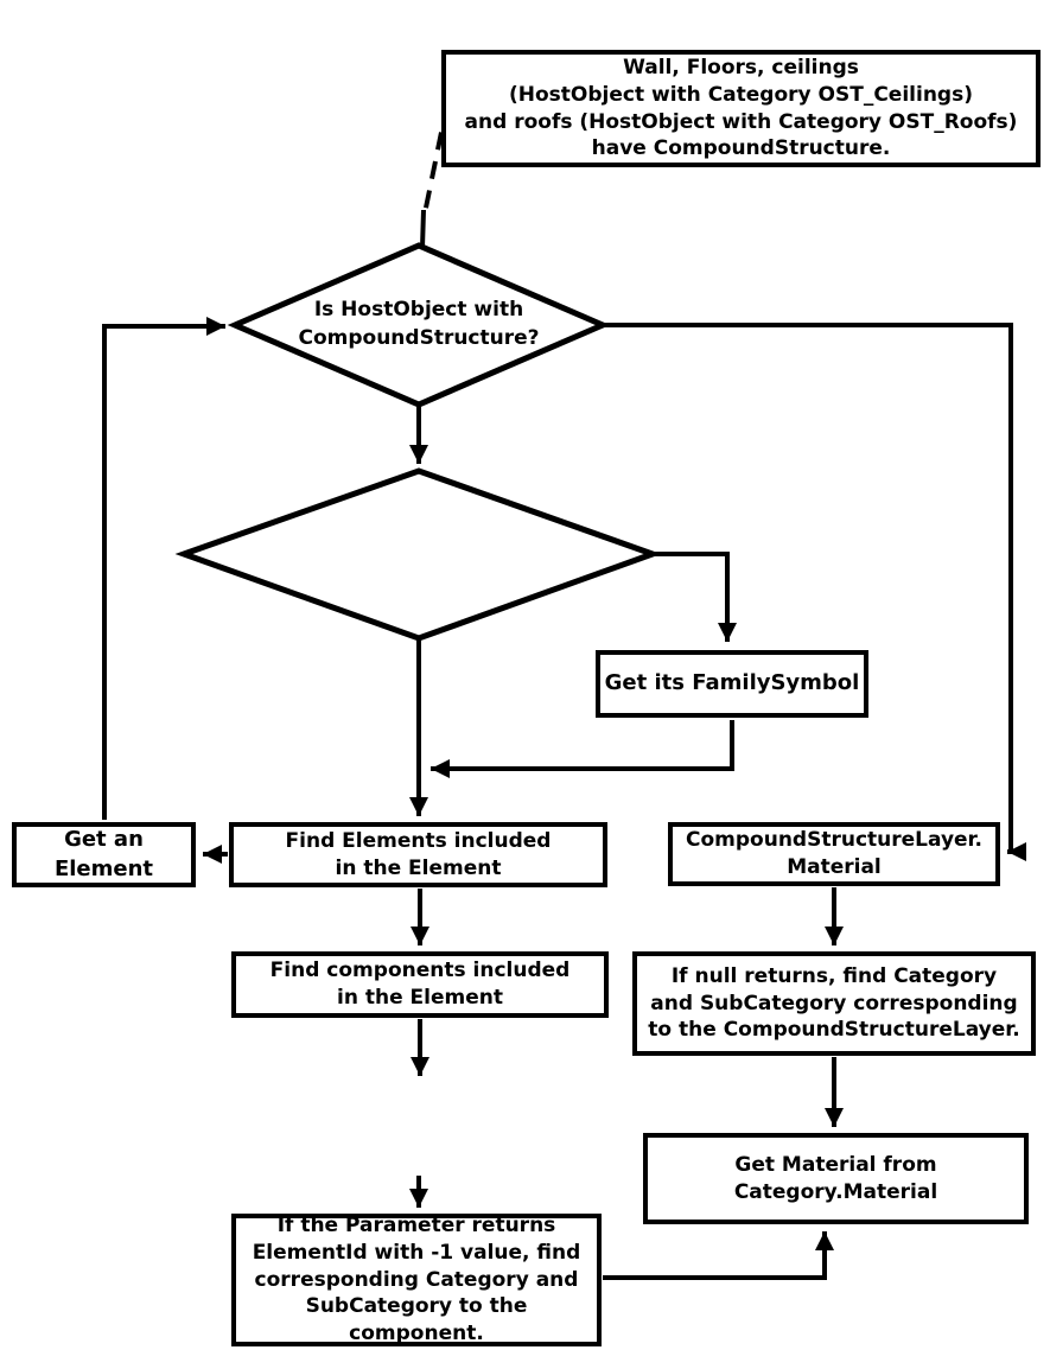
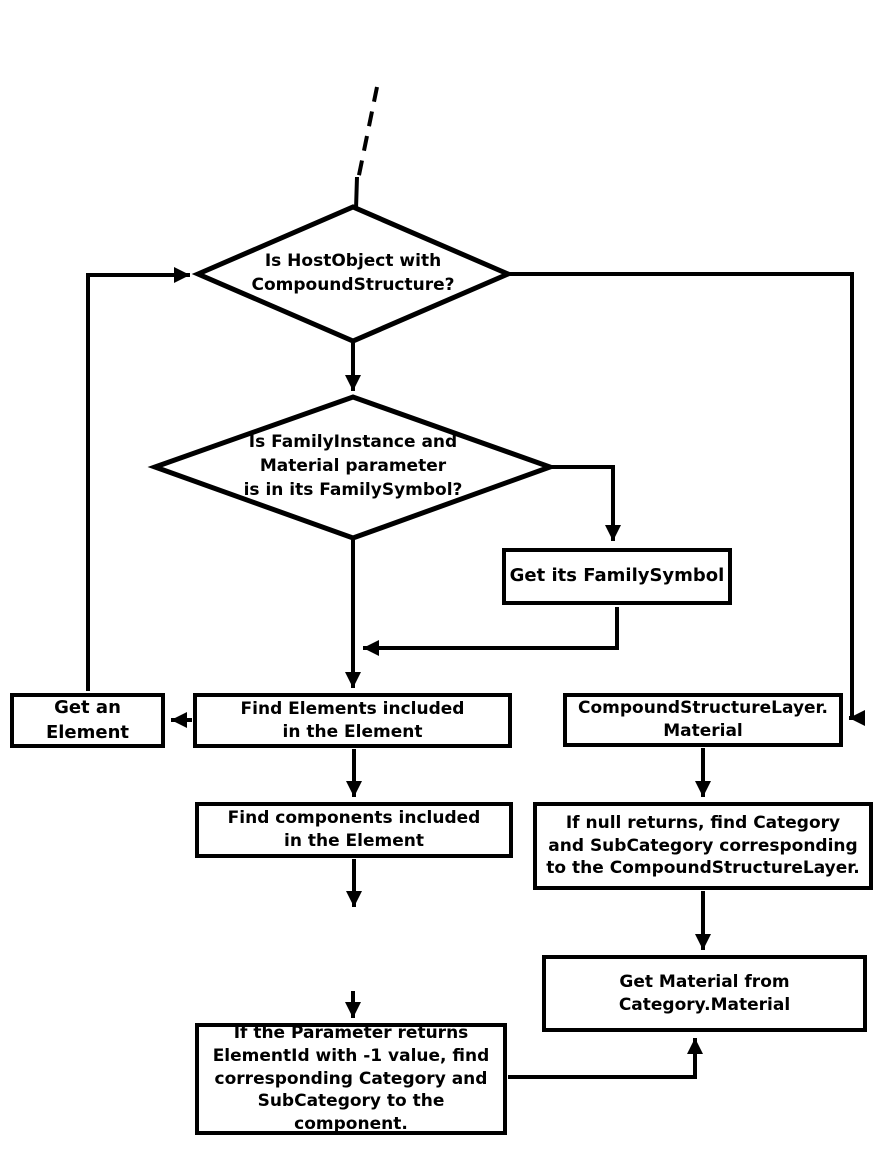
- Wall, Floors, ceilings
- (HostObject with Category OST_Ceilings)
- and roofs (HostObject with Category OST_Roofs)
- have CompoundStructure.
  Is HostObject with
  CompoundStructure?
+ Is FamilyInstance and
+ Material parameter
+ is in its FamilySymbol?
  Get its FamilySymbol
  Get an Element
  Find Elements included
  in the Element
  CompoundStructureLayer.
  Material
  Find components included
  in the Element
  If null returns, find Category
  and SubCategory corresponding
  to the CompoundStructureLayer.
  Get Material from
  Category.Material
  If the Parameter returns
  ElementId with -1 value, find
  corresponding Category and
  SubCategory to the component.
